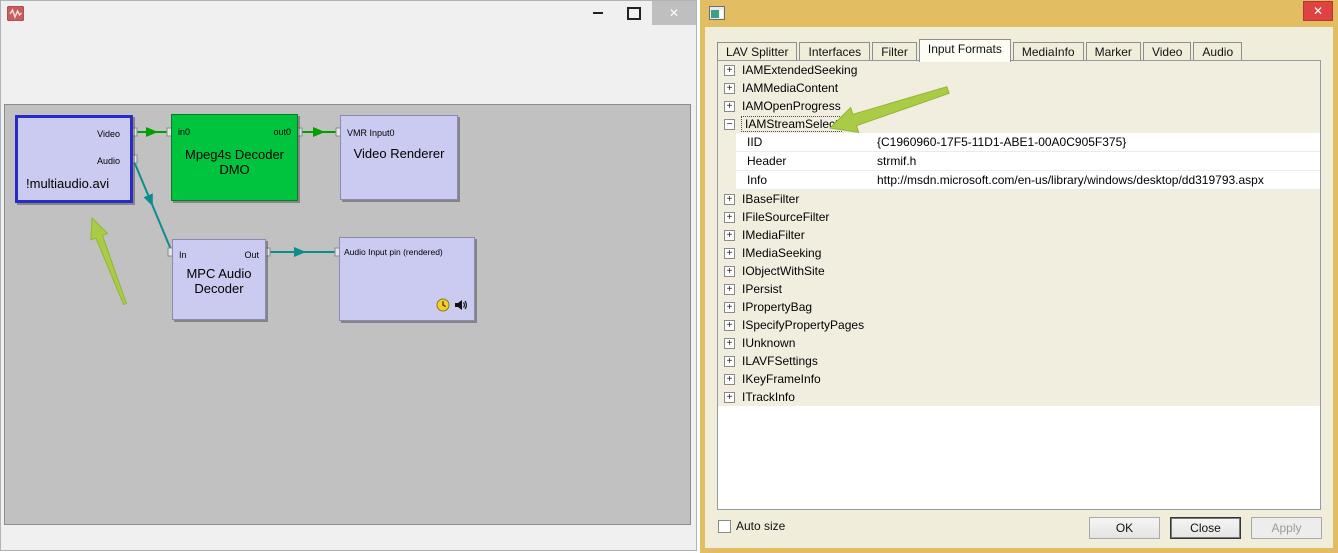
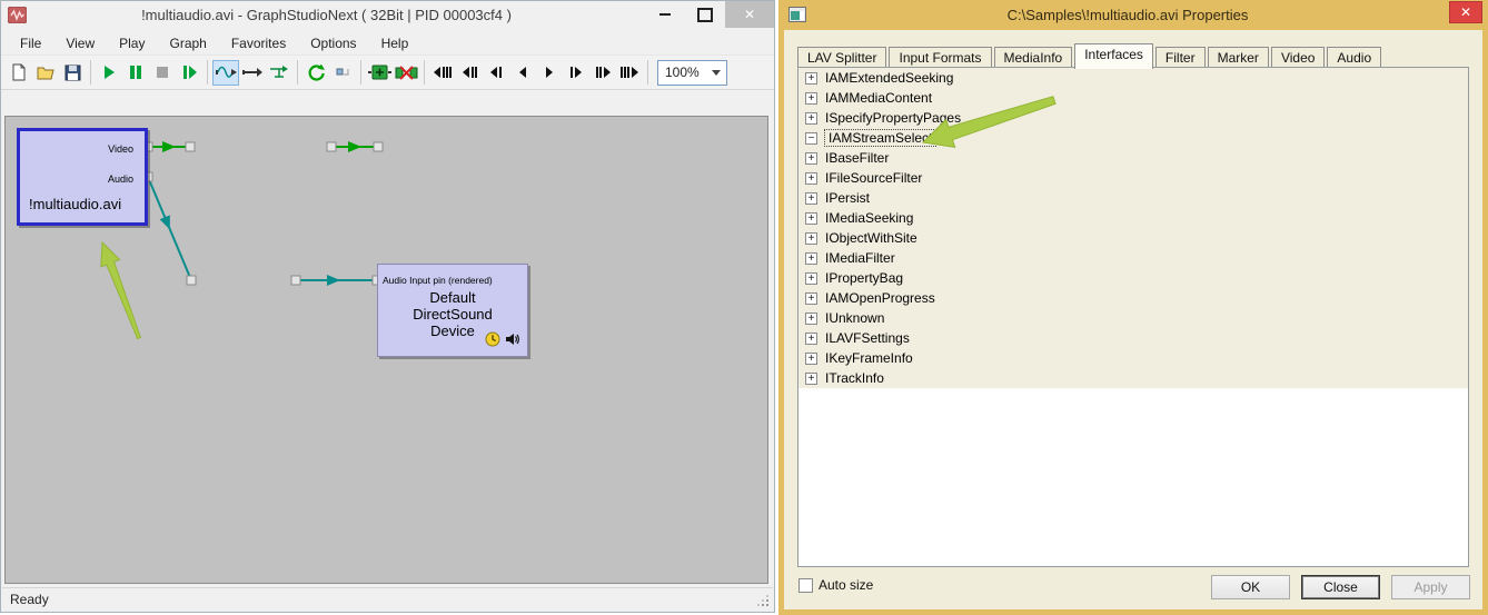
+ !multiaudio.avi - GraphStudioNext ( 32Bit | PID 00003cf4 )
  ✕
+ File
+ View
+ Play
+ Graph
+ Favorites
+ Options
+ Help
+ 100%
  Video
  Audio
  !multiaudio.avi
- in0
- out0
- Mpeg4s Decoder DMO
- VMR Input0
- Video Renderer
- In
- Out
- MPC Audio Decoder
  Audio Input pin (rendered)
+ Default DirectSound Device
+ Ready
+ C:\Samples\!multiaudio.avi Properties
  ✕
  LAV Splitter
- Interfaces
+ Input Formats
- Filter
+ MediaInfo
- Input Formats
+ Interfaces
- MediaInfo
+ Filter
  Marker
  Video
  Audio
  +
  IAMExtendedSeeking
  +
  IAMMediaContent
  +
- IAMOpenProgress
+ ISpecifyPropertyPages
  −
  IAMStreamSelec
- IID
- {C1960960-17F5-11D1-ABE1-00A0C905F375}
- Header
- strmif.h
- Info
- http://msdn.microsoft.com/en-us/library/windows/desktop/dd319793.aspx
  +
  IBaseFilter
  +
  IFileSourceFilter
  +
- IMediaFilter
+ IPersist
  +
  IMediaSeeking
  +
  IObjectWithSite
  +
- IPersist
+ IMediaFilter
  +
  IPropertyBag
  +
- ISpecifyPropertyPages
+ IAMOpenProgress
  +
  IUnknown
  +
  ILAVFSettings
  +
  IKeyFrameInfo
  +
  ITrackInfo
  Auto size
  OK
  Close
  Apply
